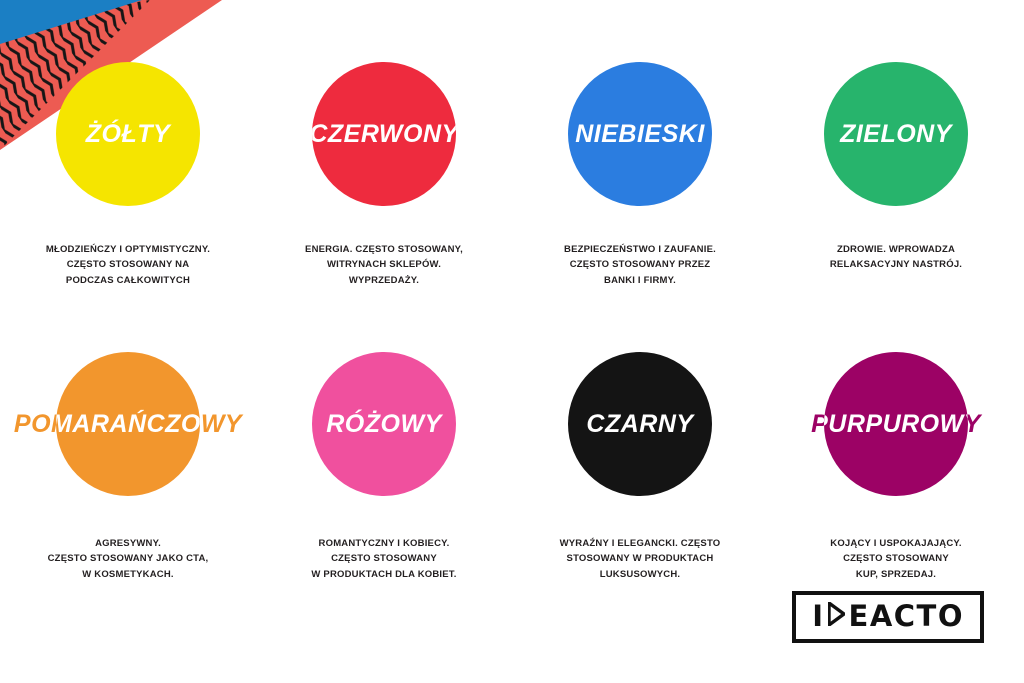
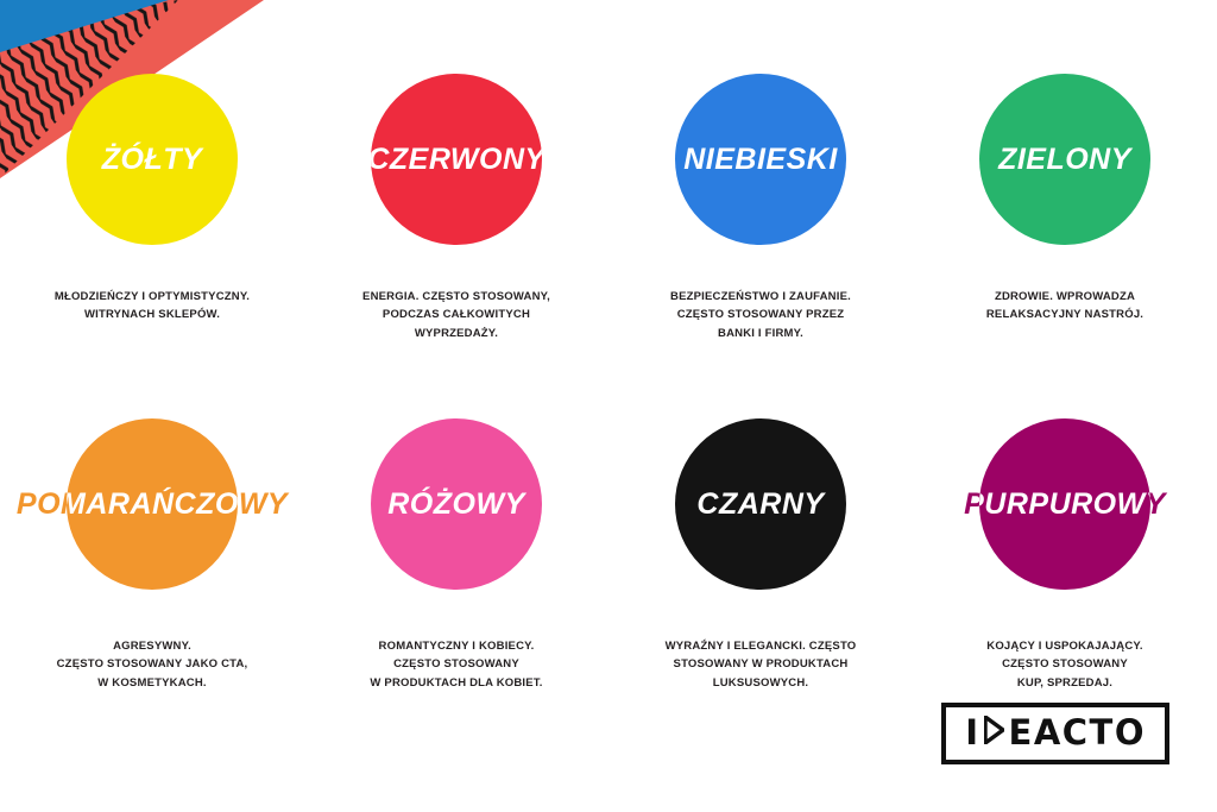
  ŻÓŁTY
  MŁODZIEŃCZY I OPTYMISTYCZNY.
- CZĘSTO STOSOWANY NA
- PODCZAS CAŁKOWITYCH
+ WITRYNACH SKLEPÓW.
  CZERWONY
  ENERGIA. CZĘSTO STOSOWANY,
- WITRYNACH SKLEPÓW.
+ PODCZAS CAŁKOWITYCH
  WYPRZEDAŻY.
  NIEBIESKI
  BEZPIECZEŃSTWO I ZAUFANIE.
  CZĘSTO STOSOWANY PRZEZ
  BANKI I FIRMY.
  ZIELONY
  ZDROWIE. WPROWADZA
  RELAKSACYJNY NASTRÓJ.
  POMARAŃCZOWY
  AGRESYWNY.
  CZĘSTO STOSOWANY JAKO CTA,
  W KOSMETYKACH.
  RÓŻOWY
  ROMANTYCZNY I KOBIECY.
  CZĘSTO STOSOWANY
  W PRODUKTACH DLA KOBIET.
  CZARNY
  WYRAŹNY I ELEGANCKI. CZĘSTO
  STOSOWANY W PRODUKTACH
  LUKSUSOWYCH.
  PURPUROWY
  URPUROW
  KOJĄCY I USPOKAJAJĄCY.
  CZĘSTO STOSOWANY
  KUP, SPRZEDAJ.
  I
  EACTO
